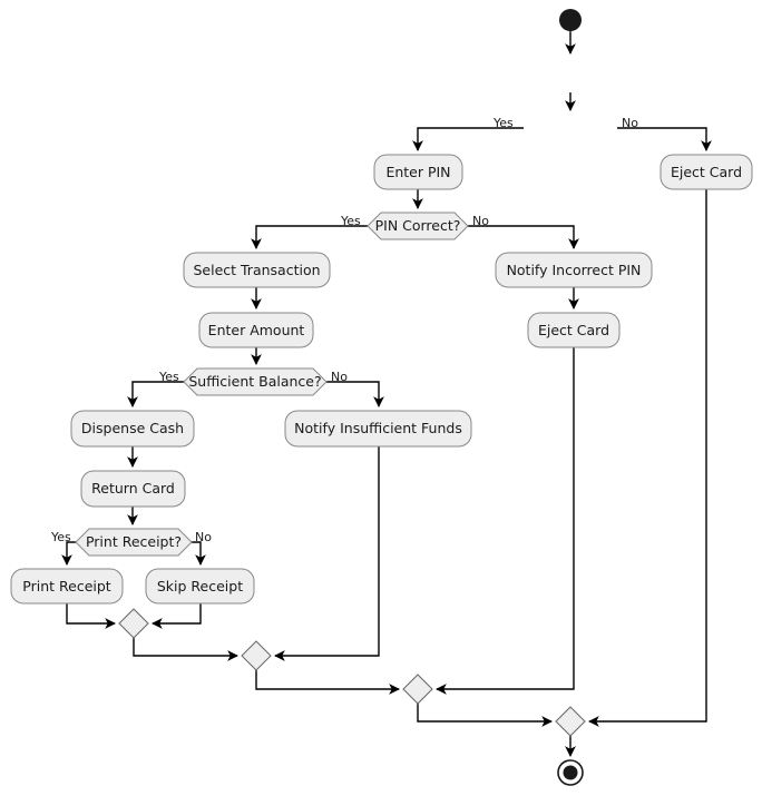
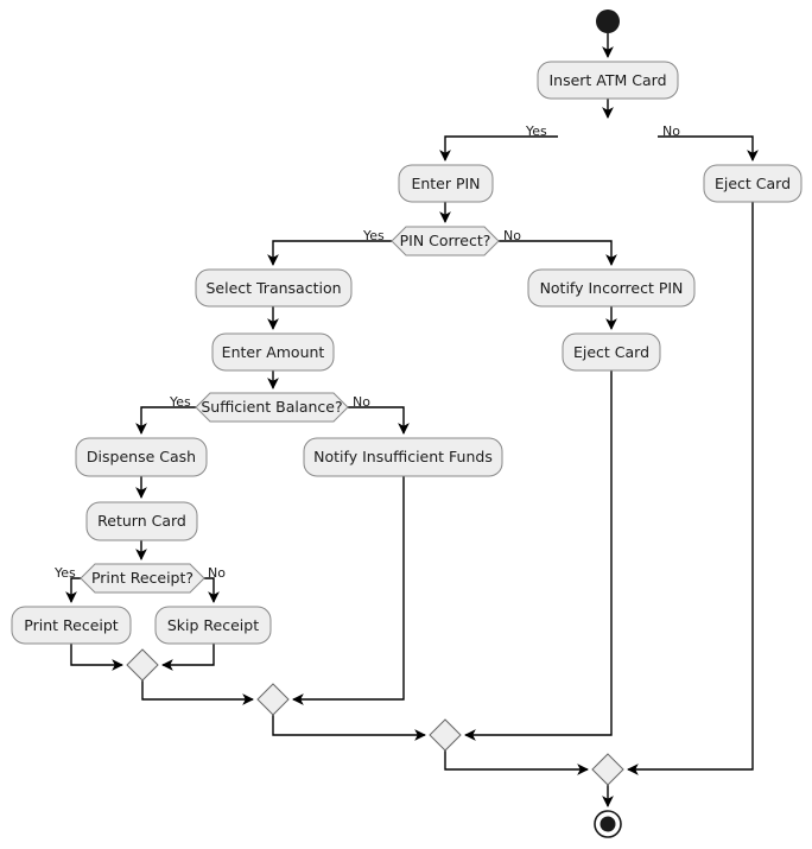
+ Insert ATM Card
  Enter PIN
  Eject Card
  Select Transaction
  Notify Incorrect PIN
  Enter Amount
  Eject Card
  Dispense Cash
  Notify Insufficient Funds
  Return Card
  Print Receipt
  Skip Receipt
  PIN Correct?
  Sufficient Balance?
  Print Receipt?
  Yes
  No
  Yes
  No
  Yes
  No
  Yes
  No
